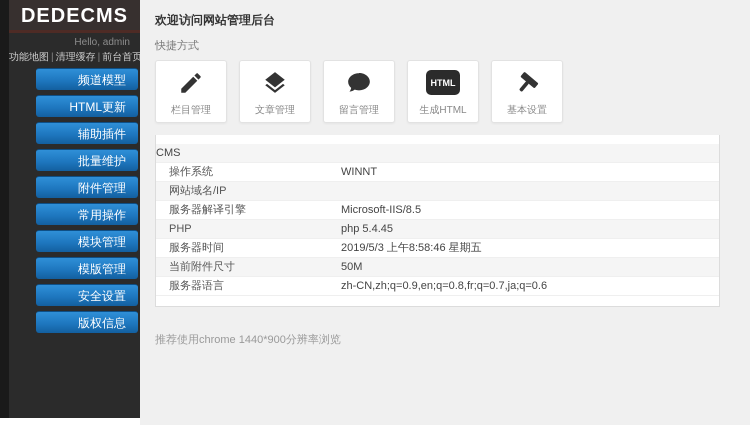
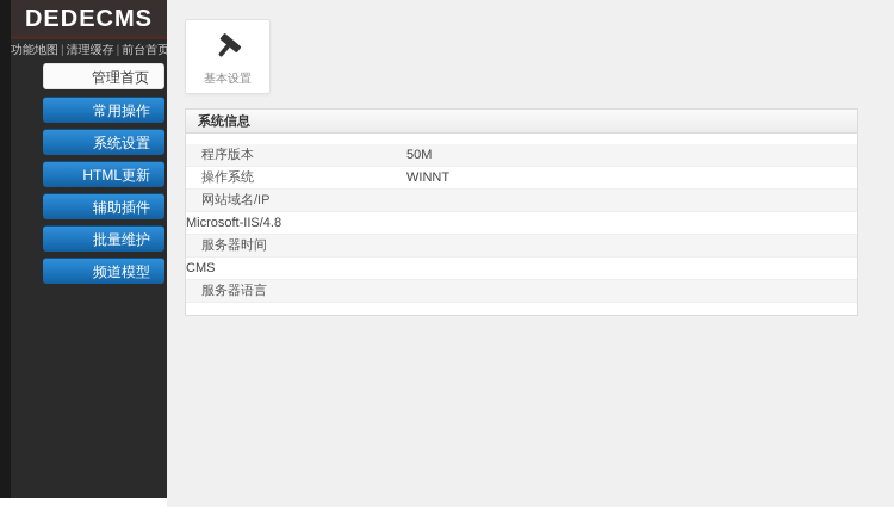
  DEDECMS
- Hello, admin
  功能地图 | 清理缓存 | 前台首页
+ 管理首页
- 频道模型
+ 常用操作
+ 系统设置
  HTML更新
  辅助插件
  批量维护
- 附件管理
- 常用操作
+ 频道模型
- 模块管理
- 模版管理
- 安全设置
- 版权信息
- 欢迎访问网站管理后台
- 快捷方式
- 栏目管理
- 文章管理
- 留言管理
- HTML
- 生成HTML
  基本设置
+ 系统信息
+ 程序版本
- CMS
+ 50M
  操作系统
  WINNT
  网站域名/IP
- 服务器解译引擎
- Microsoft-IIS/8.5
+ Microsoft-IIS/4.8
- PHP
- php 5.4.45
  服务器时间
- 2019/5/3 上午8:58:46 星期五
- 当前附件尺寸
- 50M
+ CMS
  服务器语言
- zh-CN,zh;q=0.9,en;q=0.8,fr;q=0.7,ja;q=0.6
- 推荐使用chrome 1440*900分辨率浏览
